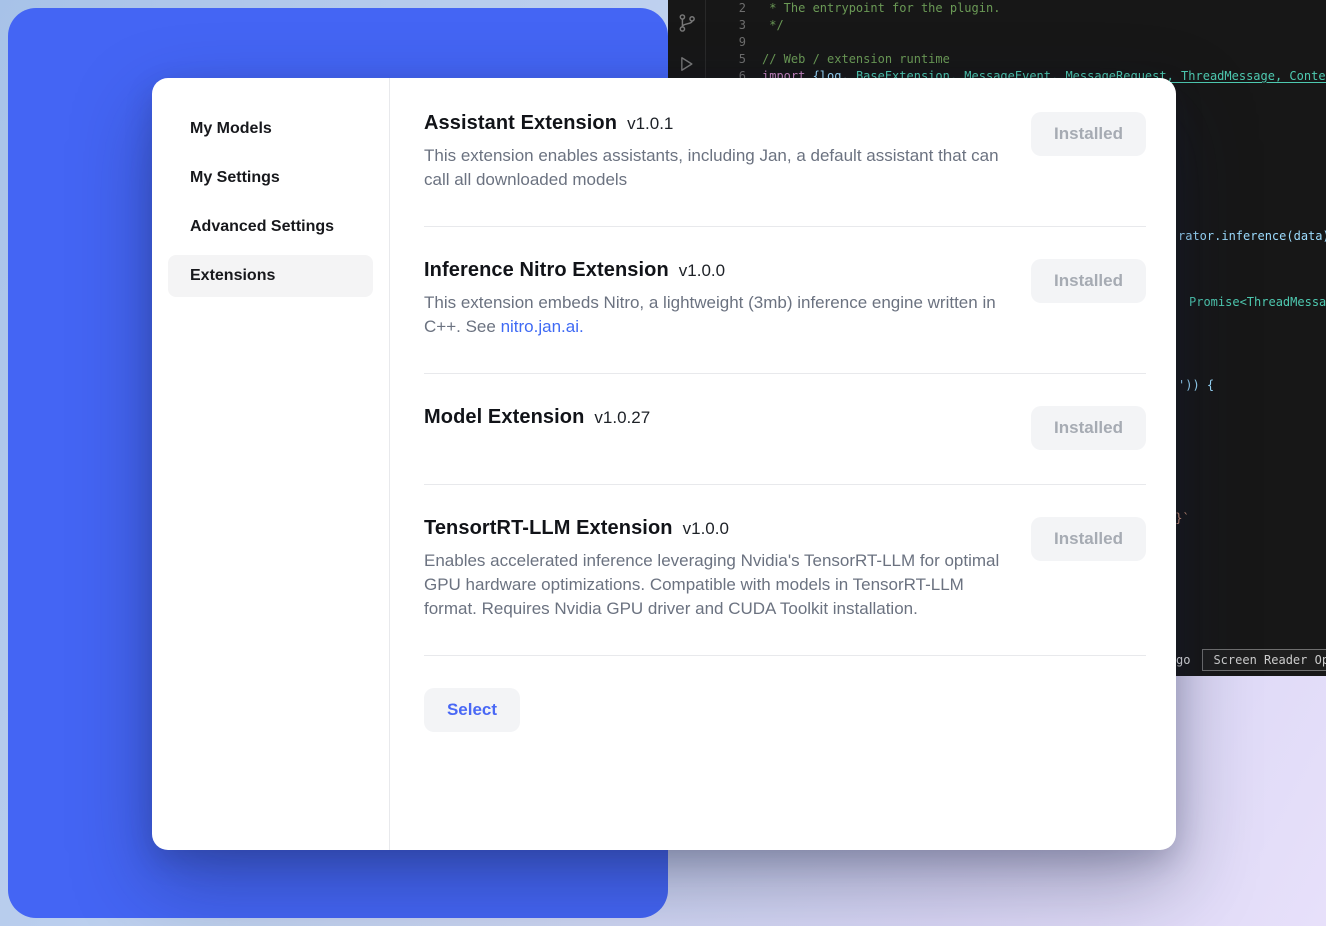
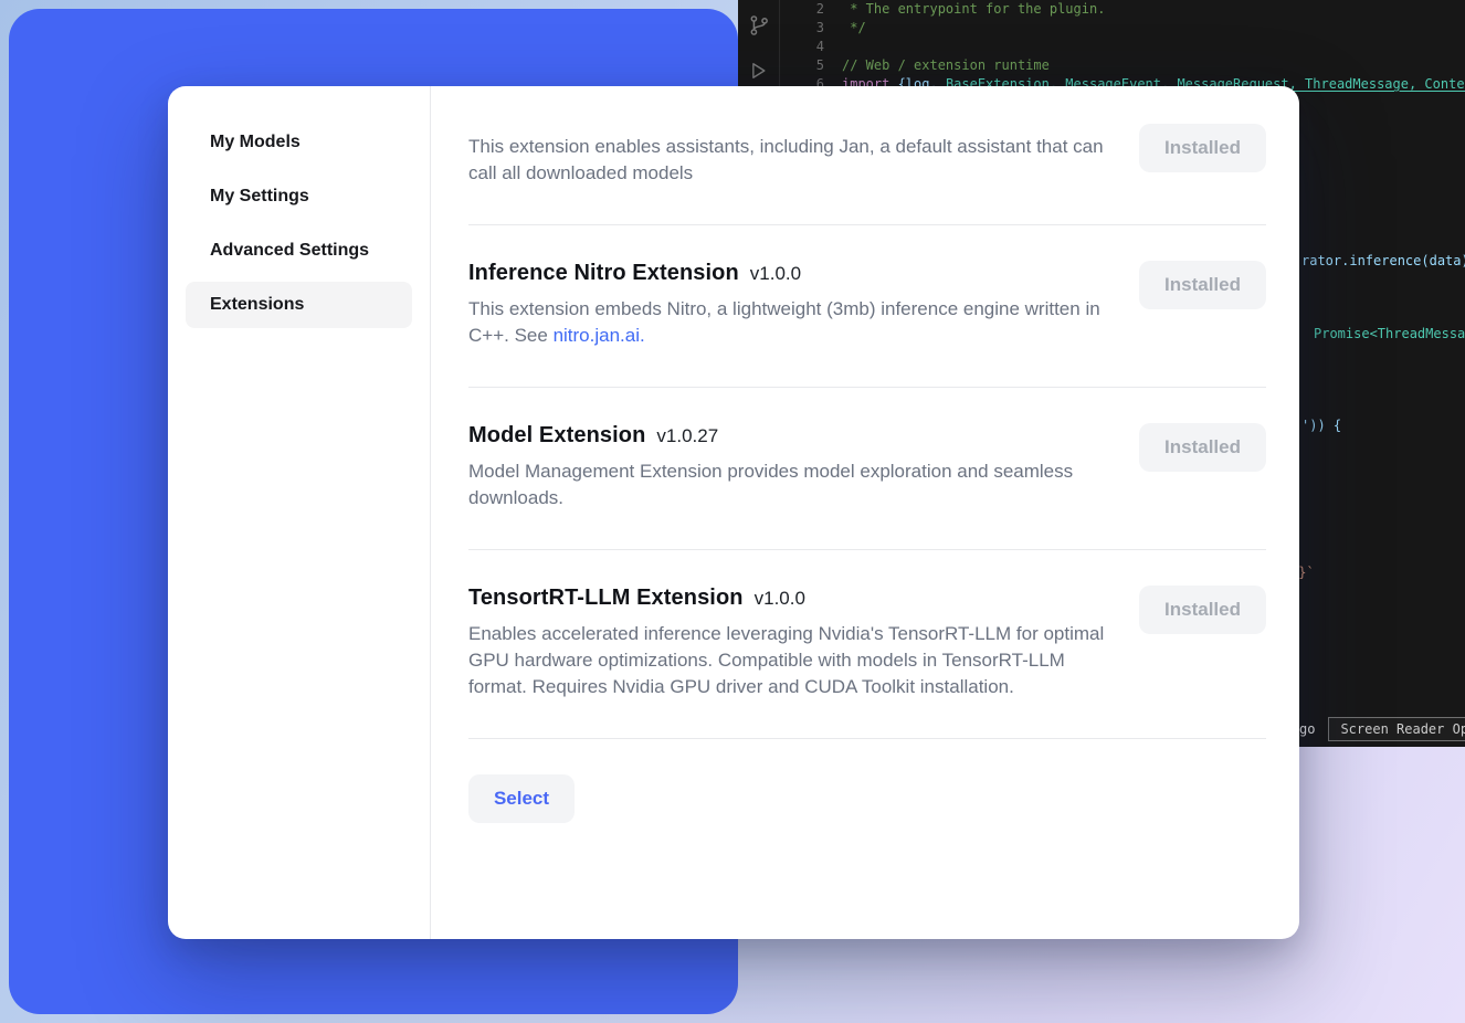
  2
  * The entrypoint for the plugin.
  3
  */
- 9
+ 4
  5
  // Web / extension runtime
  6
  import {log, BaseExtension, MessageEvent, MessageRequest, ThreadMessage, Conte
  rator.inference(data
  Promise<ThreadMessa
  ')) {
  go
  My Models
  My Settings
  Advanced Settings
  Extensions
- Assistant Extension
- v1.0.1
  This extension enables assistants, including Jan, a default assistant that can call all downloaded models
  Installed
  Inference Nitro Extension
  v1.0.0
  This extension embeds Nitro, a lightweight (3mb) inference engine written in C++. See nitro.jan.ai.
  Installed
  Model Extension
  v1.0.27
+ Model Management Extension provides model exploration and seamless downloads.
  Installed
  TensortRT-LLM Extension
  v1.0.0
  Enables accelerated inference leveraging Nvidia's TensorRT-LLM for optimal GPU hardware optimizations. Compatible with models in TensorRT-LLM format. Requires Nvidia GPU driver and CUDA Toolkit installation.
  Installed
  Select
